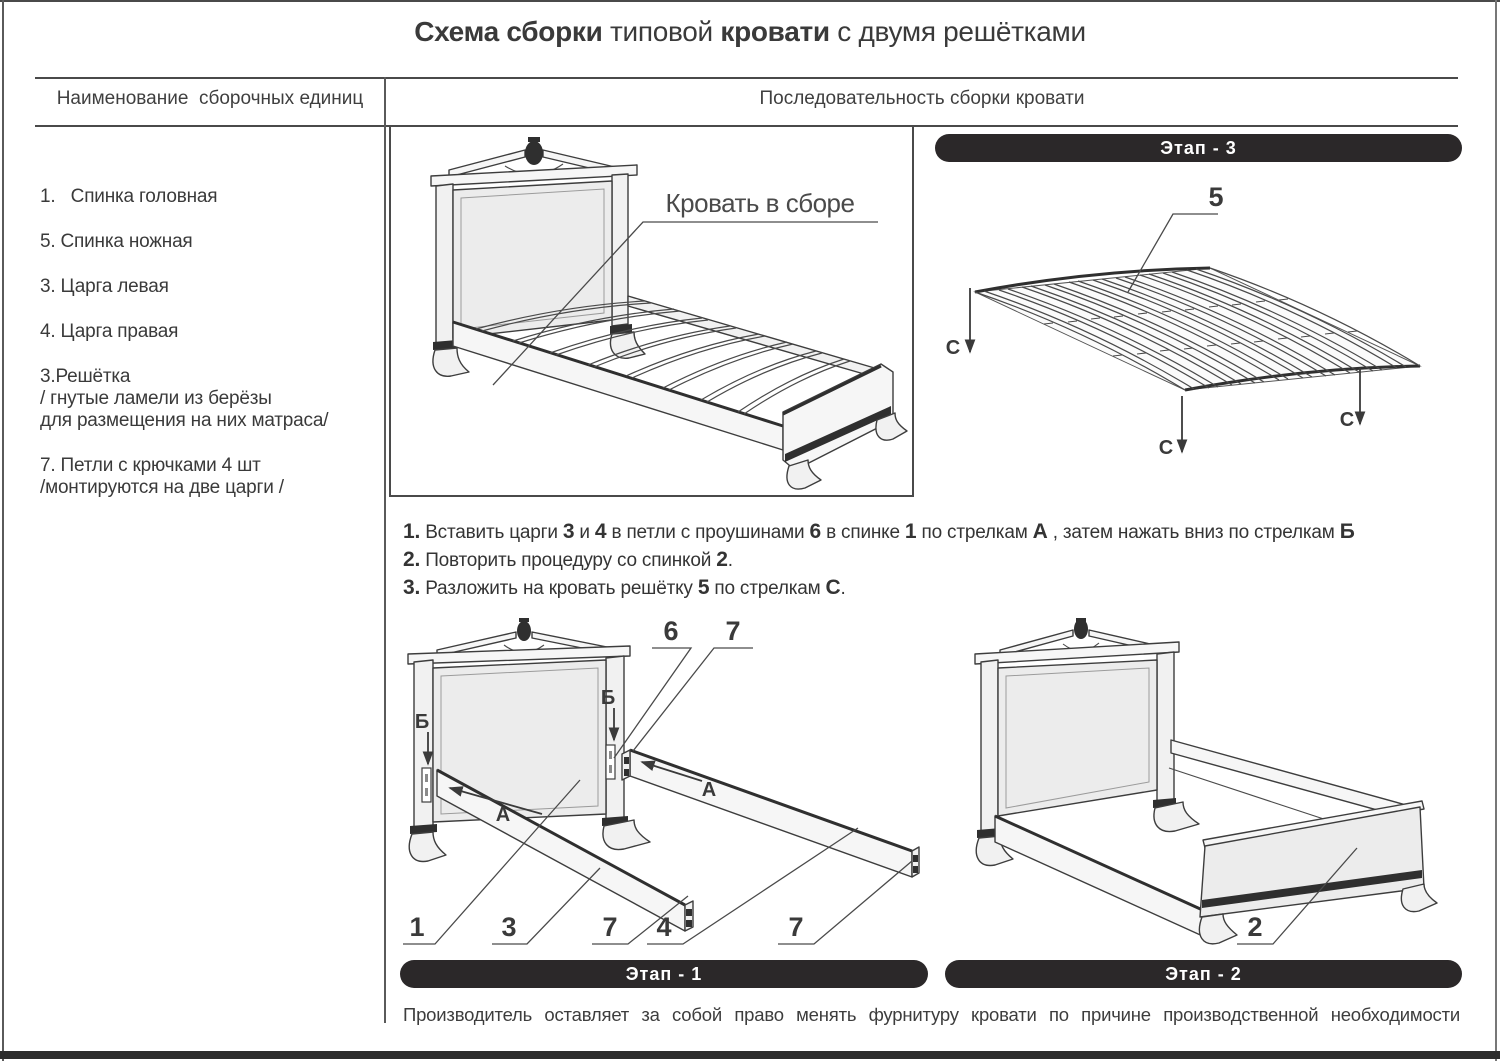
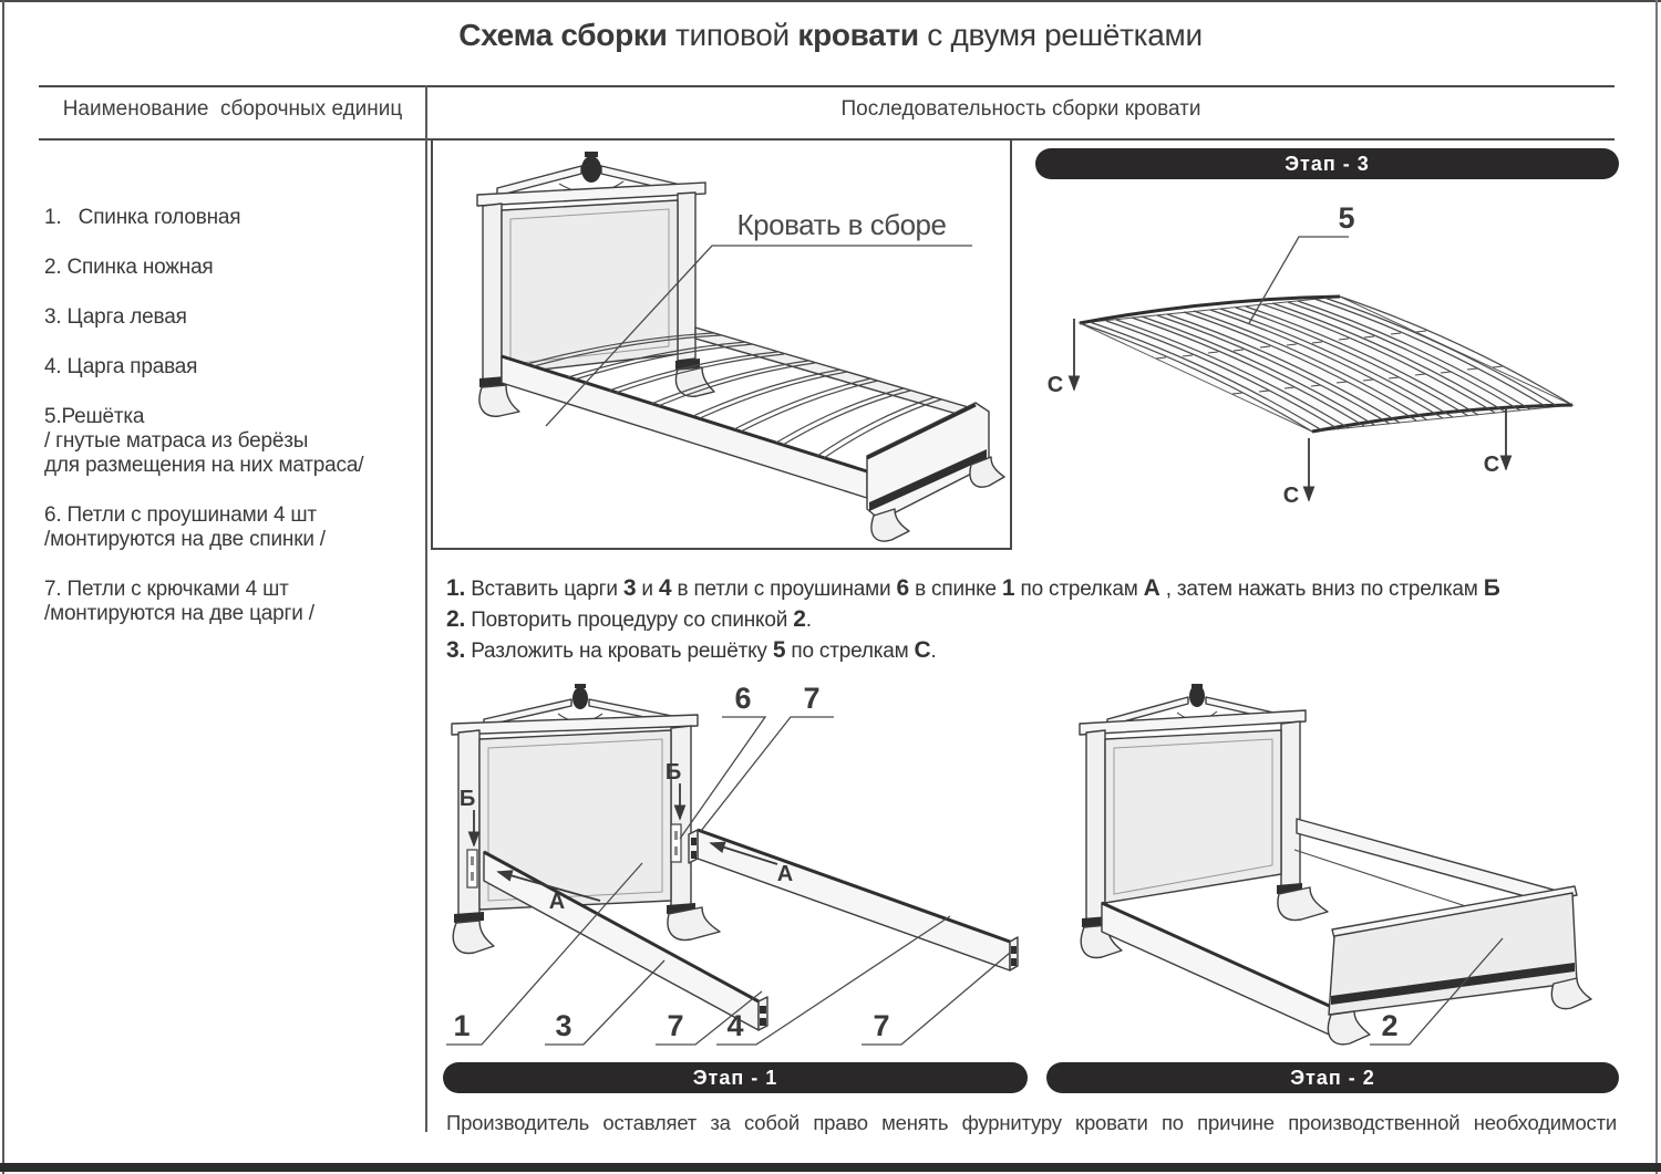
  Схема сборки типовой кровати с двумя решётками
  Наименование сборочных единиц
  Последовательность сборки кровати
  1. Спинка головная
- 5. Спинка ножная
+ 2. Спинка ножная
  3. Царга левая
  4. Царга правая
- 3.Решётка
+ 5.Решётка
- / гнутые ламели из берёзы
+ / гнутые матраса из берёзы
  для размещения на них матраса/
+ 6. Петли с проушинами 4 шт
+ /монтируются на две спинки /
  7. Петли с крючками 4 шт
  /монтируются на две царги /
  Кровать в сборе
  Этап - 3
  5
  С
  С
  С
  1. Вставить царги 3 и 4 в петли с проушинами 6 в спинке 1 по стрелкам А , затем нажать вниз по стрелкам Б
  2. Повторить процедуру со спинкой 2.
  3. Разложить на кровать решётку 5 по стрелкам С.
  Б
  Б
  А
  А
  6
  7
  1
  3
  7
  4
  7
  2
  Этап - 1
  Этап - 2
  Производитель оставляет за собой право менять фурнитуру кровати по причине производственной необходимости
